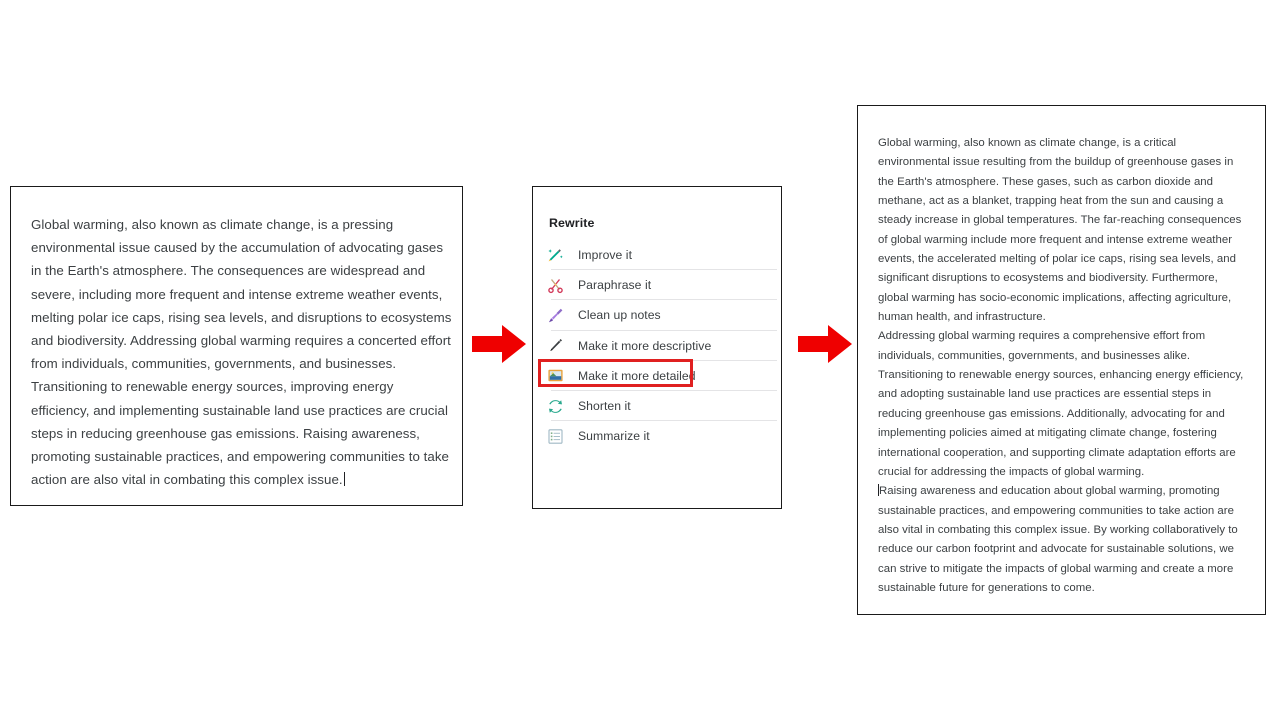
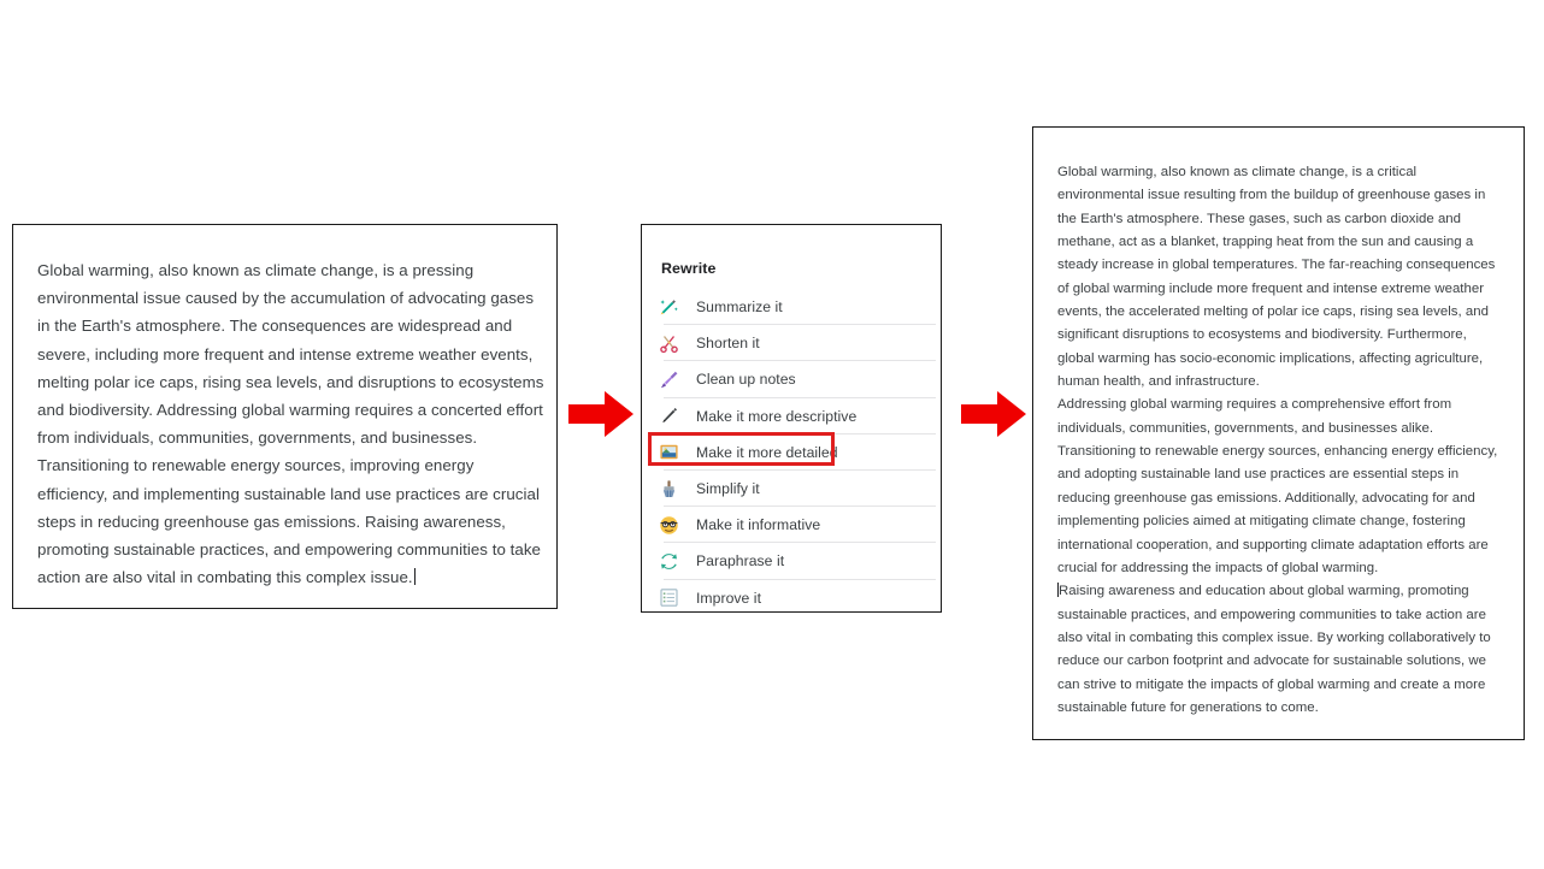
  Global warming, also known as climate change, is a pressing environmental issue caused by the accumulation of advocating gases in the Earth's atmosphere. The consequences are widespread and severe, including more frequent and intense extreme weather events, melting polar ice caps, rising sea levels, and disruptions to ecosystems and biodiversity. Addressing global warming requires a concerted effort from individuals, communities, governments, and businesses. Transitioning to renewable energy sources, improving energy efficiency, and implementing sustainable land use practices are crucial steps in reducing greenhouse gas emissions. Raising awareness, promoting sustainable practices, and empowering communities to take action are also vital in combating this complex issue.
  Rewrite
- Improve it
+ Summarize it
- Paraphrase it
+ Shorten it
  Clean up notes
  Make it more descriptive
  Make it more detailed
+ Simplify it
+ Make it informative
- Shorten it
+ Paraphrase it
- Summarize it
+ Improve it
  Global warming, also known as climate change, is a critical environmental issue resulting from the buildup of greenhouse gases in the Earth's atmosphere. These gases, such as carbon dioxide and methane, act as a blanket, trapping heat from the sun and causing a steady increase in global temperatures. The far-reaching consequences of global warming include more frequent and intense extreme weather events, the accelerated melting of polar ice caps, rising sea levels, and significant disruptions to ecosystems and biodiversity. Furthermore, global warming has socio-economic implications, affecting agriculture, human health, and infrastructure.
  Addressing global warming requires a comprehensive effort from individuals, communities, governments, and businesses alike.
  Transitioning to renewable energy sources, enhancing energy efficiency, and adopting sustainable land use practices are essential steps in reducing greenhouse gas emissions. Additionally, advocating for and implementing policies aimed at mitigating climate change, fostering international cooperation, and supporting climate adaptation efforts are crucial for addressing the impacts of global warming.
  Raising awareness and education about global warming, promoting sustainable practices, and empowering communities to take action are also vital in combating this complex issue. By working collaboratively to reduce our carbon footprint and advocate for sustainable solutions, we can strive to mitigate the impacts of global warming and create a more sustainable future for generations to come.
